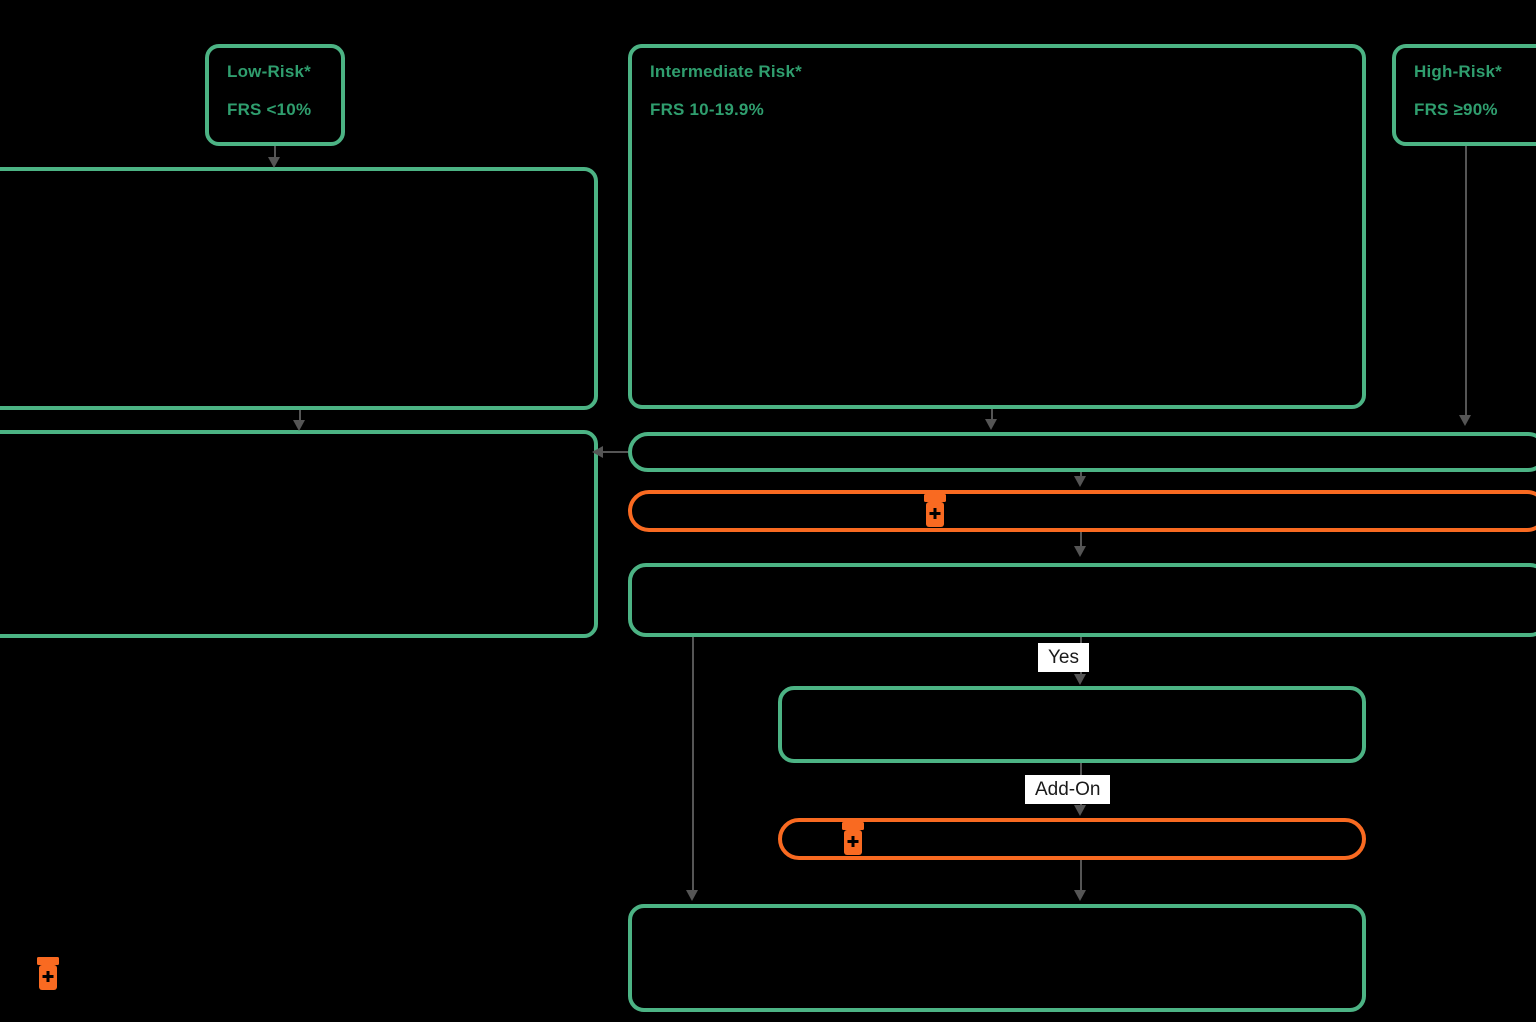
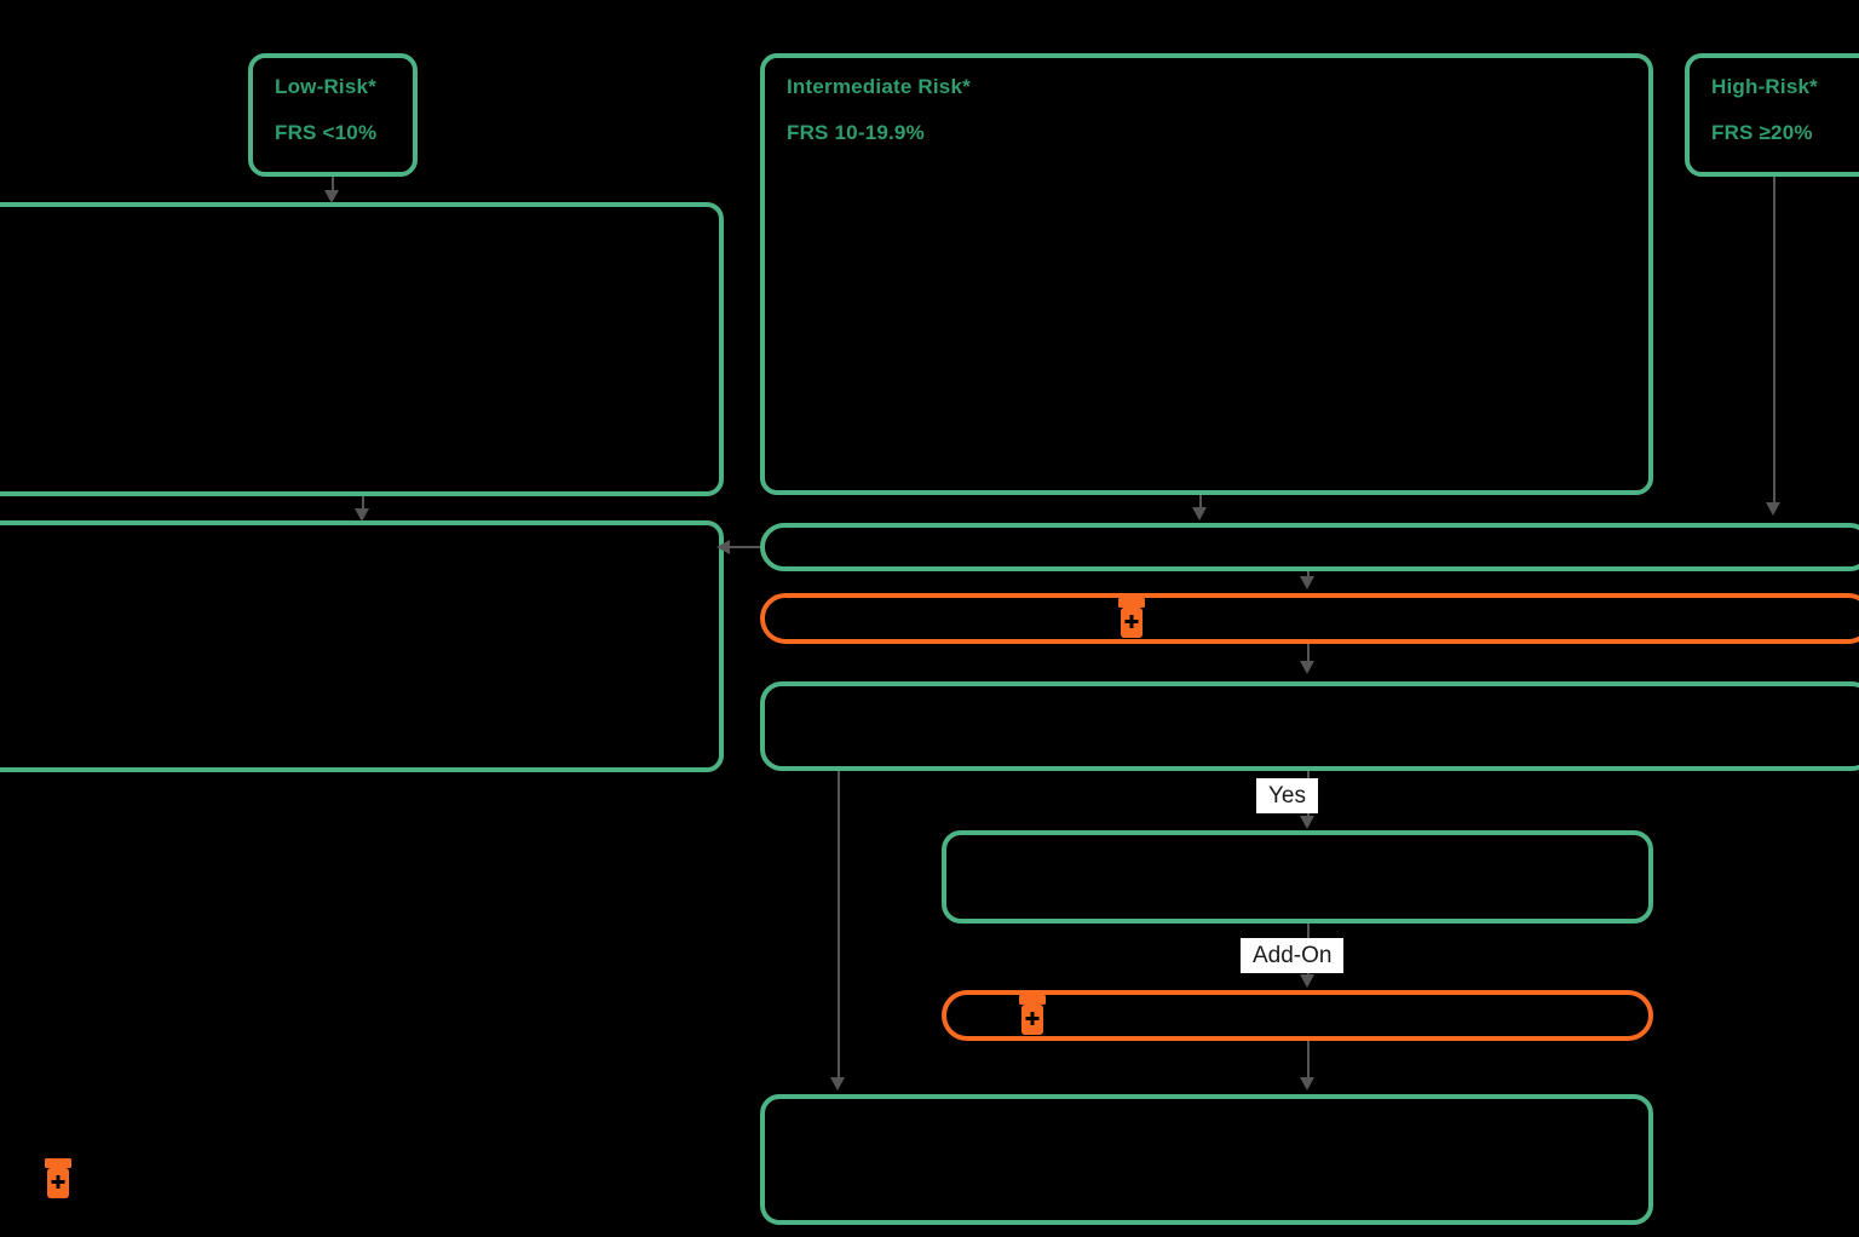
  Low-Risk*
  FRS <10%
  Intermediate Risk*
  FRS 10-19.9%
  High-Risk*
- FRS ≥90%
+ FRS ≥20%
  Yes
  Add-On
